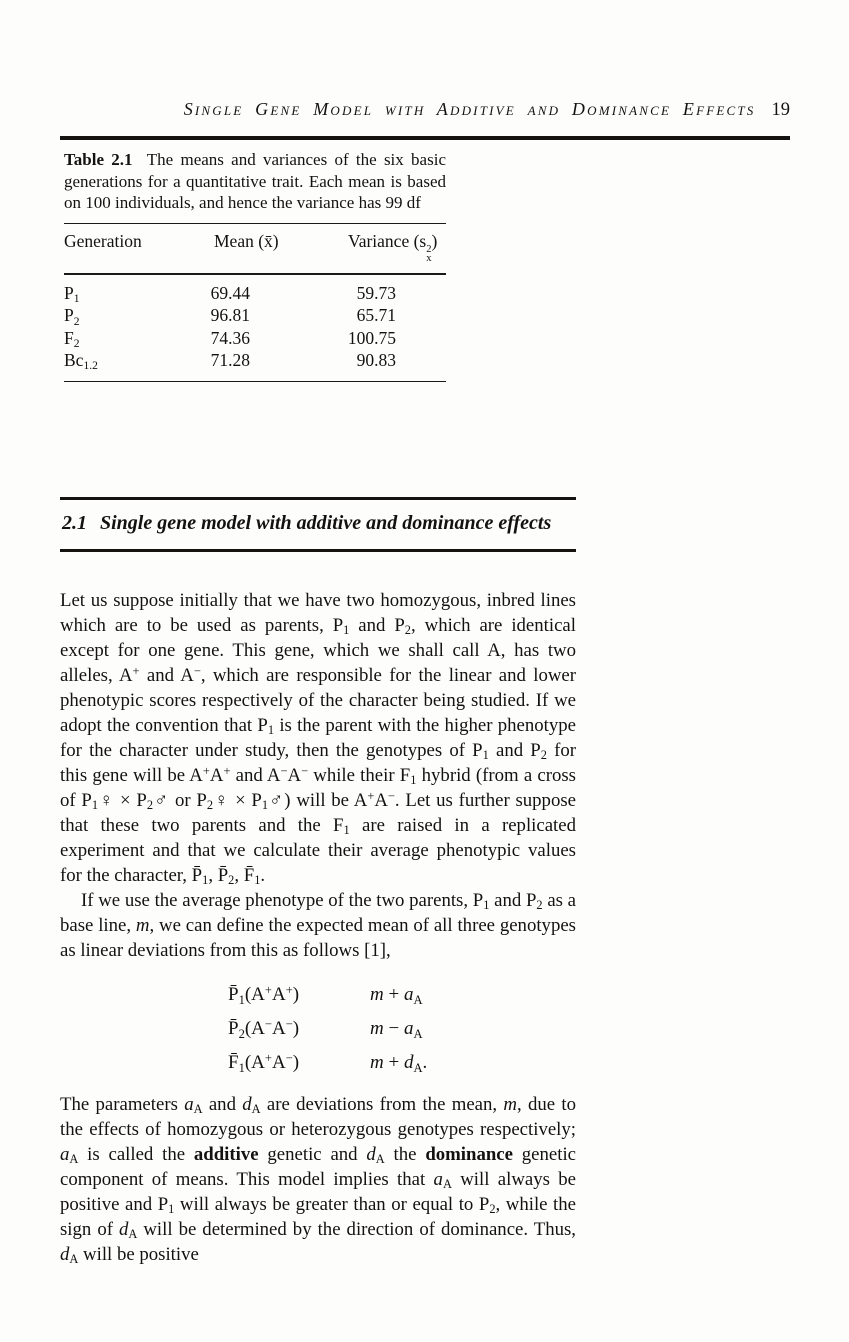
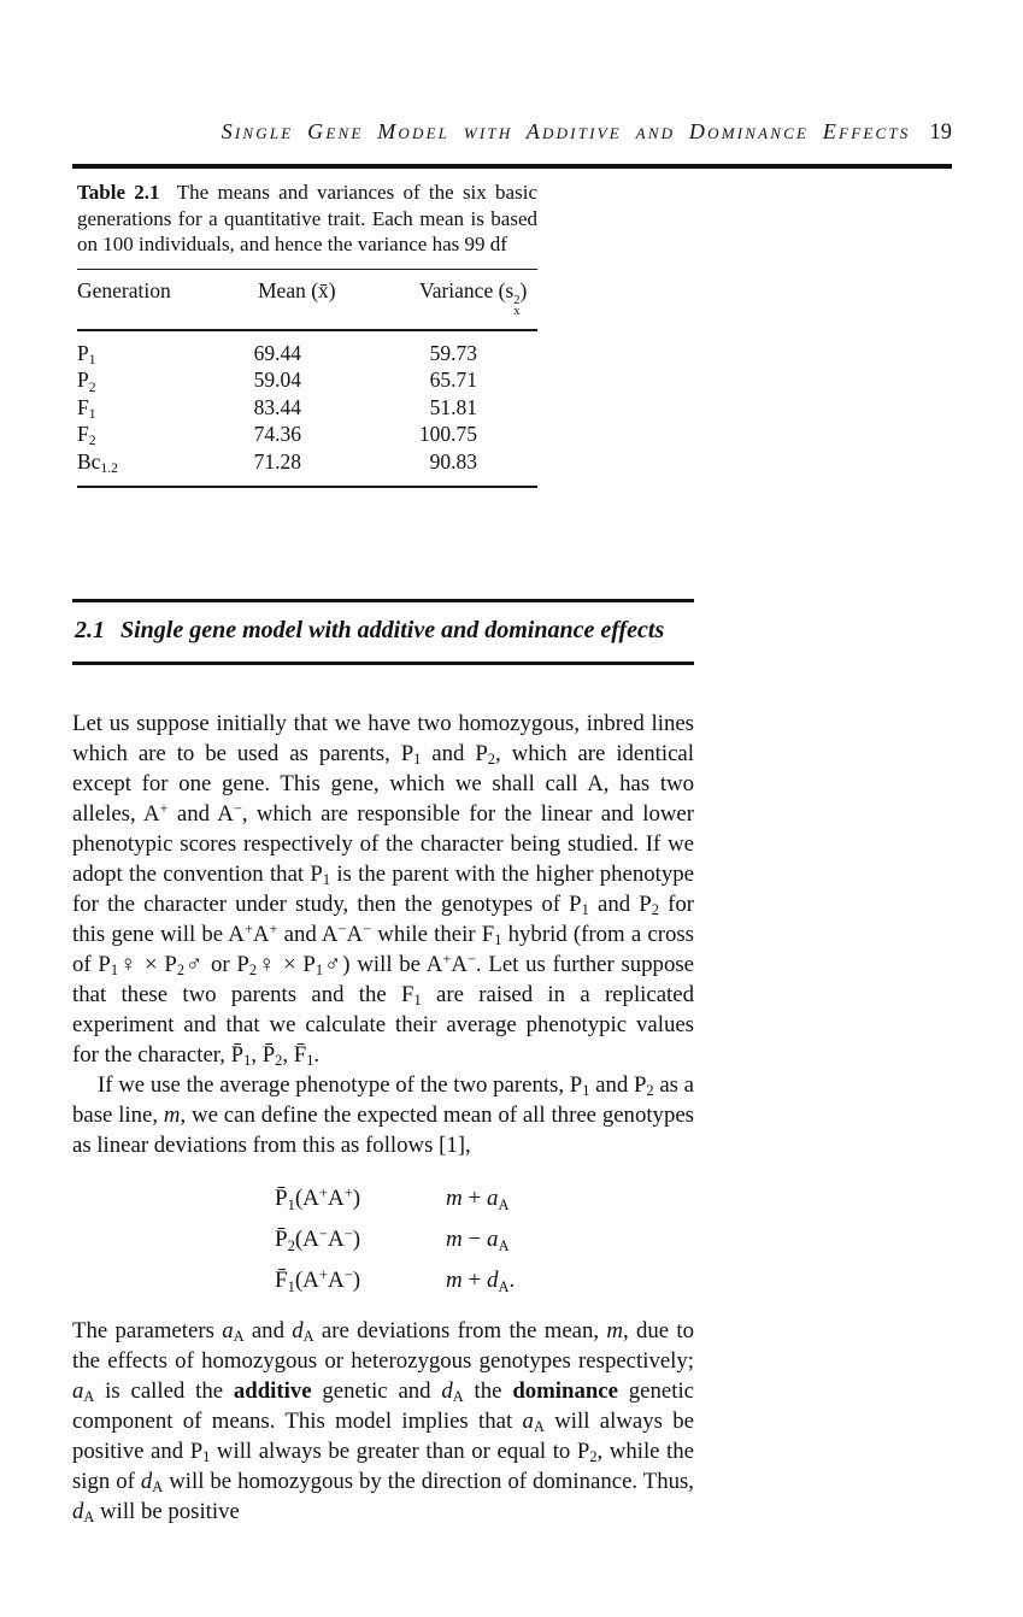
  Single Gene Model with Additive and Dominance Effects
  19
  Table 2.1 The means and variances of the six basic generations for a quantitative trait. Each mean is based on 100 individuals, and hence the variance has 99 df
  Generation
  Mean (x̄)
  Variance (s
  2
  x
  )
  P1
  69.44
  59.73
  P2
- 96.81
+ 59.04
  65.71
+ F1
+ 83.44
+ 51.81
  F2
  74.36
  100.75
  Bc1.2
  71.28
  90.83
  2.1 Single gene model with additive and dominance effects
  Let us suppose initially that we have two homozygous, inbred lines which are to be used as parents, P1 and P2, which are identical except for one gene. This gene, which we shall call A, has two alleles, A+ and A−, which are responsible for the linear and lower phenotypic scores respectively of the character being studied. If we adopt the convention that P1 is the parent with the higher phenotype for the character under study, then the genotypes of P1 and P2 for this gene will be A+A+ and A−A− while their F1 hybrid (from a cross of P1♀ × P2♂ or P2♀ × P1♂) will be A+A−. Let us further suppose that these two parents and the F1 are raised in a replicated experiment and that we calculate their average phenotypic values for the character, P̄1, P̄2, F̄1.
  If we use the average phenotype of the two parents, P1 and P2 as a base line, m, we can define the expected mean of all three genotypes as linear deviations from this as follows [1],
  P̄1(A+A+)
  m + aA
  P̄2(A−A−)
  m − aA
  F̄1(A+A−)
  m + dA.
- The parameters aA and dA are deviations from the mean, m, due to the effects of homozygous or heterozygous genotypes respectively; aA is called the additive genetic and dA the dominance genetic component of means. This model implies that aA will always be positive and P1 will always be greater than or equal to P2, while the sign of dA will be determined by the direction of dominance. Thus, dA will be positive
+ The parameters aA and dA are deviations from the mean, m, due to the effects of homozygous or heterozygous genotypes respectively; aA is called the additive genetic and dA the dominance genetic component of means. This model implies that aA will always be positive and P1 will always be greater than or equal to P2, while the sign of dA will be homozygous by the direction of dominance. Thus, dA will be positive
